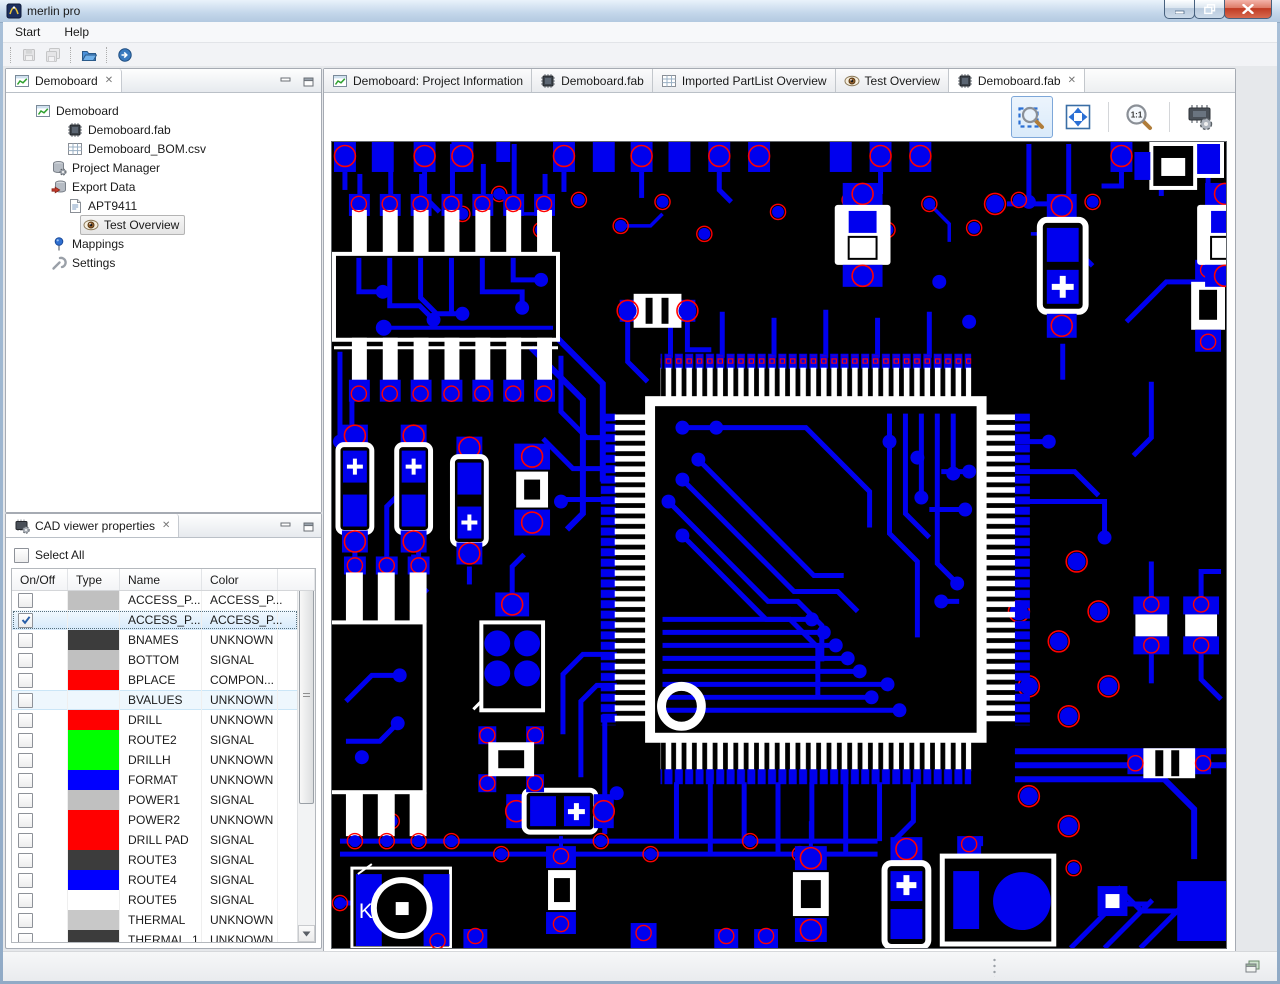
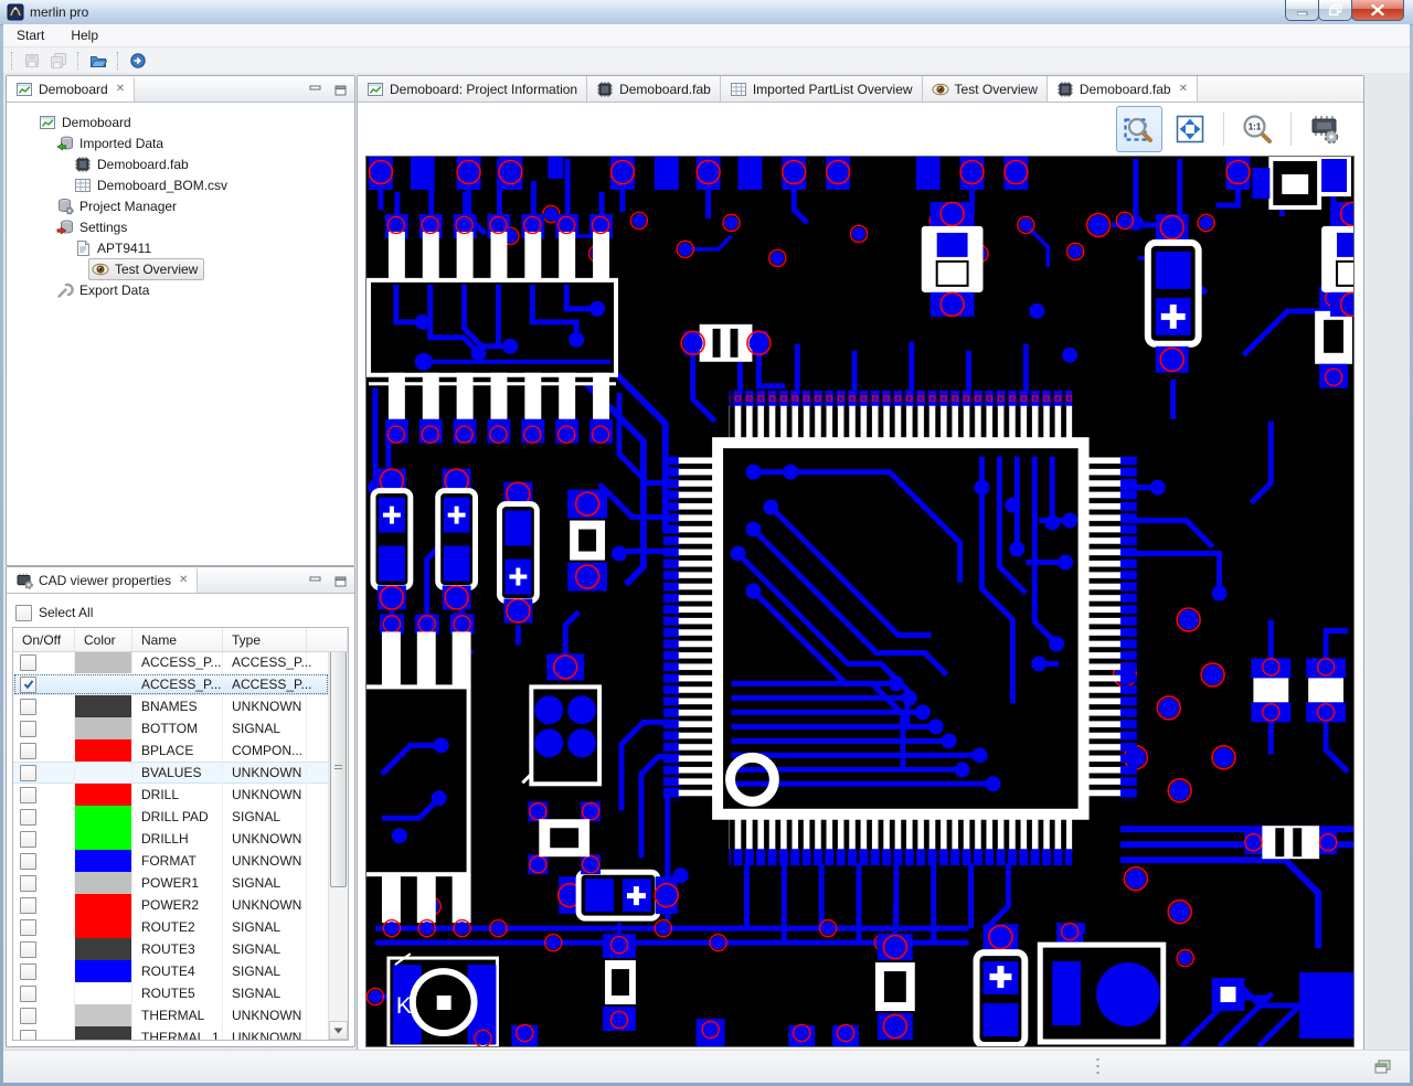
  merlin pro
  Start
  Help
  Demoboard
  ✕
  Demoboard
+ Imported Data
  Demoboard.fab
  Demoboard_BOM.csv
  Project Manager
- Export Data
+ Settings
  APT9411
  Test Overview
- Mappings
- Settings
+ Export Data
  CAD viewer properties
  ✕
  Select All
  On/Off
- Type
+ Color
  Name
- Color
+ Type
  ACCESS_P...
  ACCESS_P..
  ACCESS_P...
  ACCESS_P..
  BNAMES
  UNKNOWN
  BOTTOM
  SIGNAL
  BPLACE
  COMPON...
  BVALUES
  UNKNOWN
  DRILL
  UNKNOWN
- ROUTE2
+ DRILL PAD
  SIGNAL
  DRILLH
  UNKNOWN
  FORMAT
  UNKNOWN
  POWER1
  SIGNAL
  POWER2
  UNKNOWN
- DRILL PAD
+ ROUTE2
  SIGNAL
  ROUTE3
  SIGNAL
  ROUTE4
  SIGNAL
  ROUTE5
  SIGNAL
  THERMAL
  UNKNOWN
  THERMAL_1
  UNKNOWN
  Demoboard: Project Information
  Demoboard.fab
  Imported PartList Overview
  Test Overview
  Demoboard.fab
  ✕
  1:1
  K
